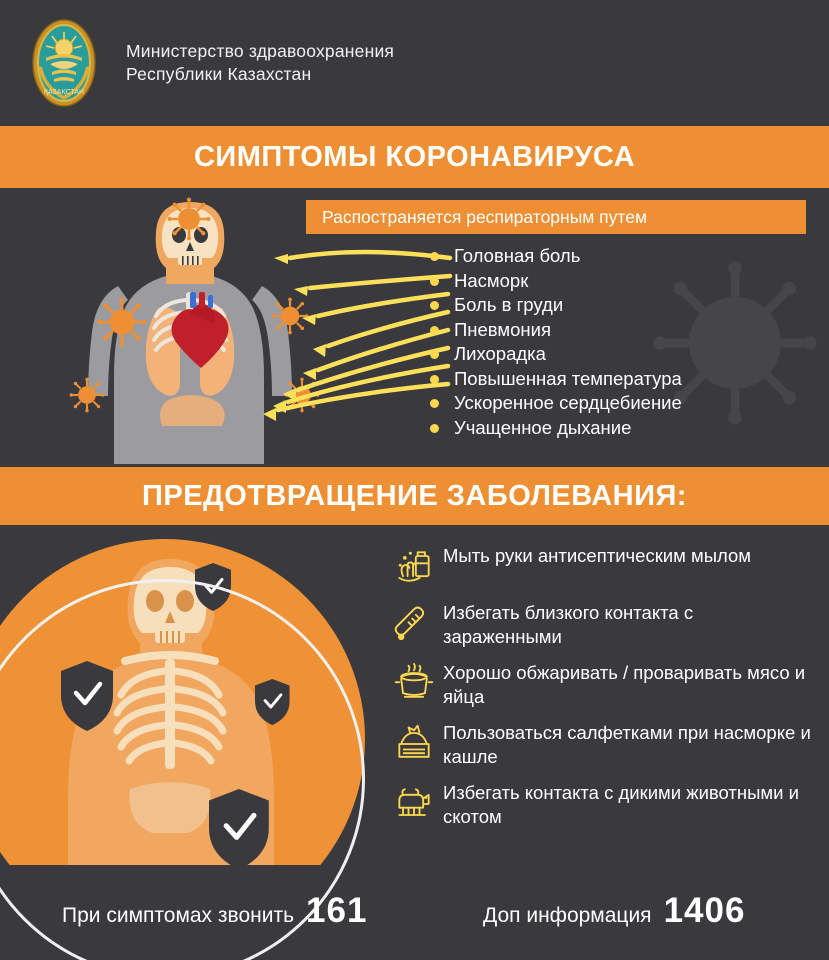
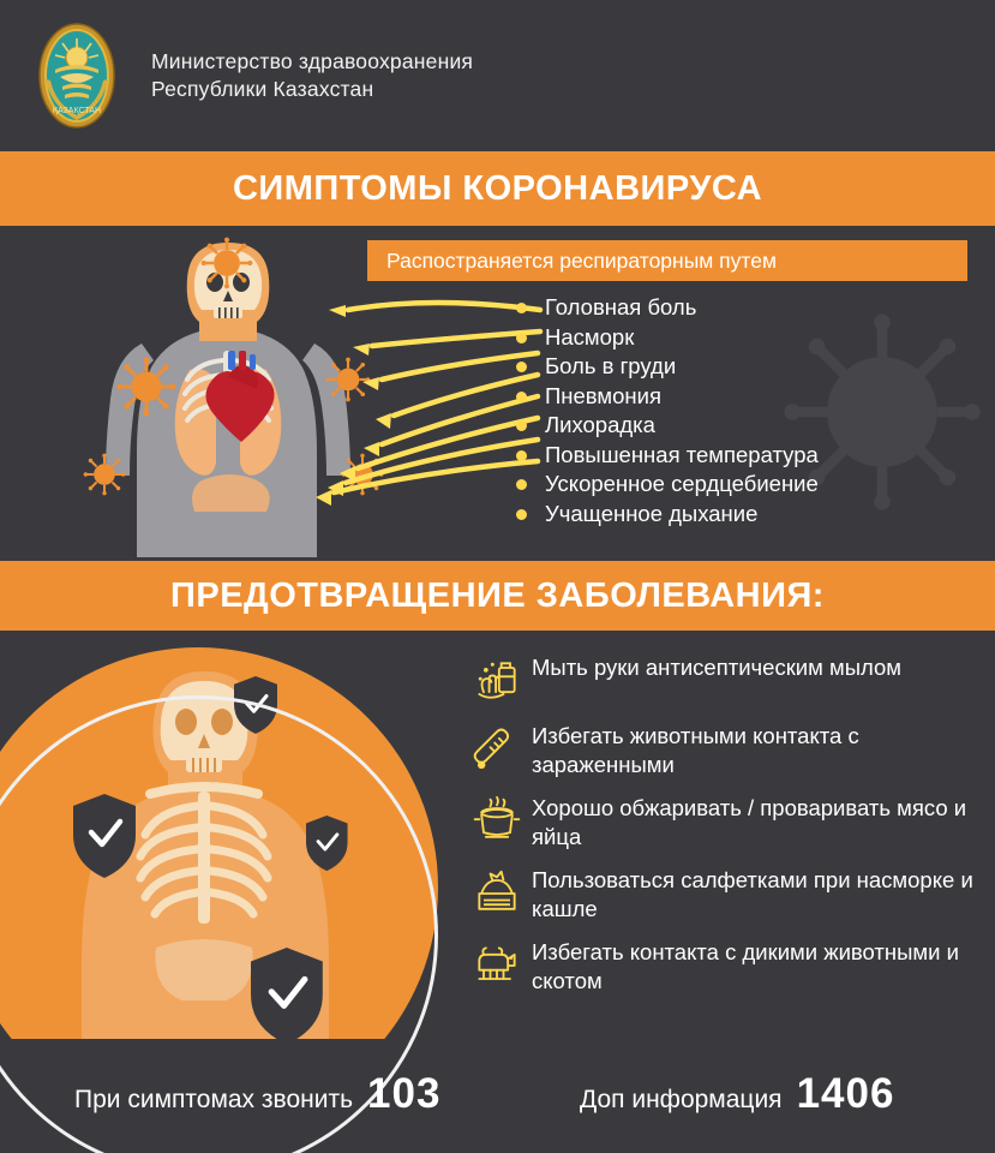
  Министерство здравоохранения
  Республики Казахстан
  СИМПТОМЫ КОРОНАВИРУСА
  Распостраняется респираторным путем
  Головная боль
  Насморк
  Боль в груди
  Пневмония
  Лихорадка
  Повышенная температура
  Ускоренное сердцебиение
  Учащенное дыхание
  ПРЕДОТВРАЩЕНИЕ ЗАБОЛЕВАНИЯ:
  Мыть руки антисептическим мылом
- Избегать близкого контакта с зараженными
+ Избегать животными контакта с зараженными
  Хорошо обжаривать / проваривать мясо и яйца
  Пользоваться салфетками при насморке и кашле
  Избегать контакта с дикими животными и скотом
  При симптомах звонить
- 161
+ 103
  Доп информация
  1406
